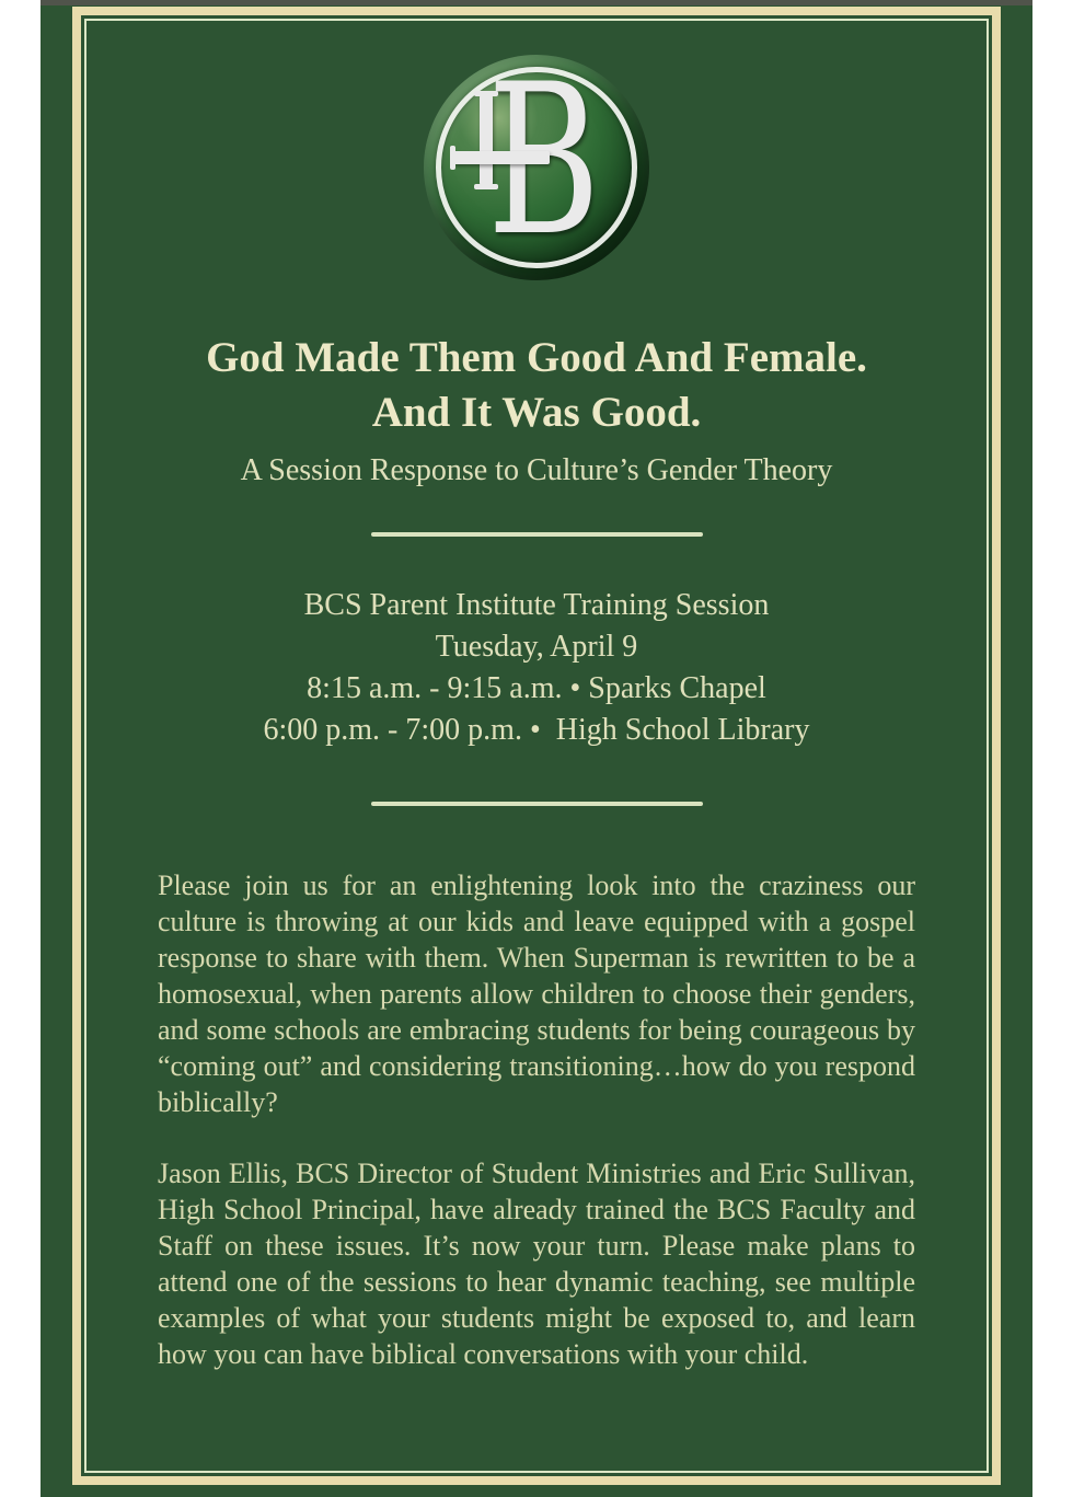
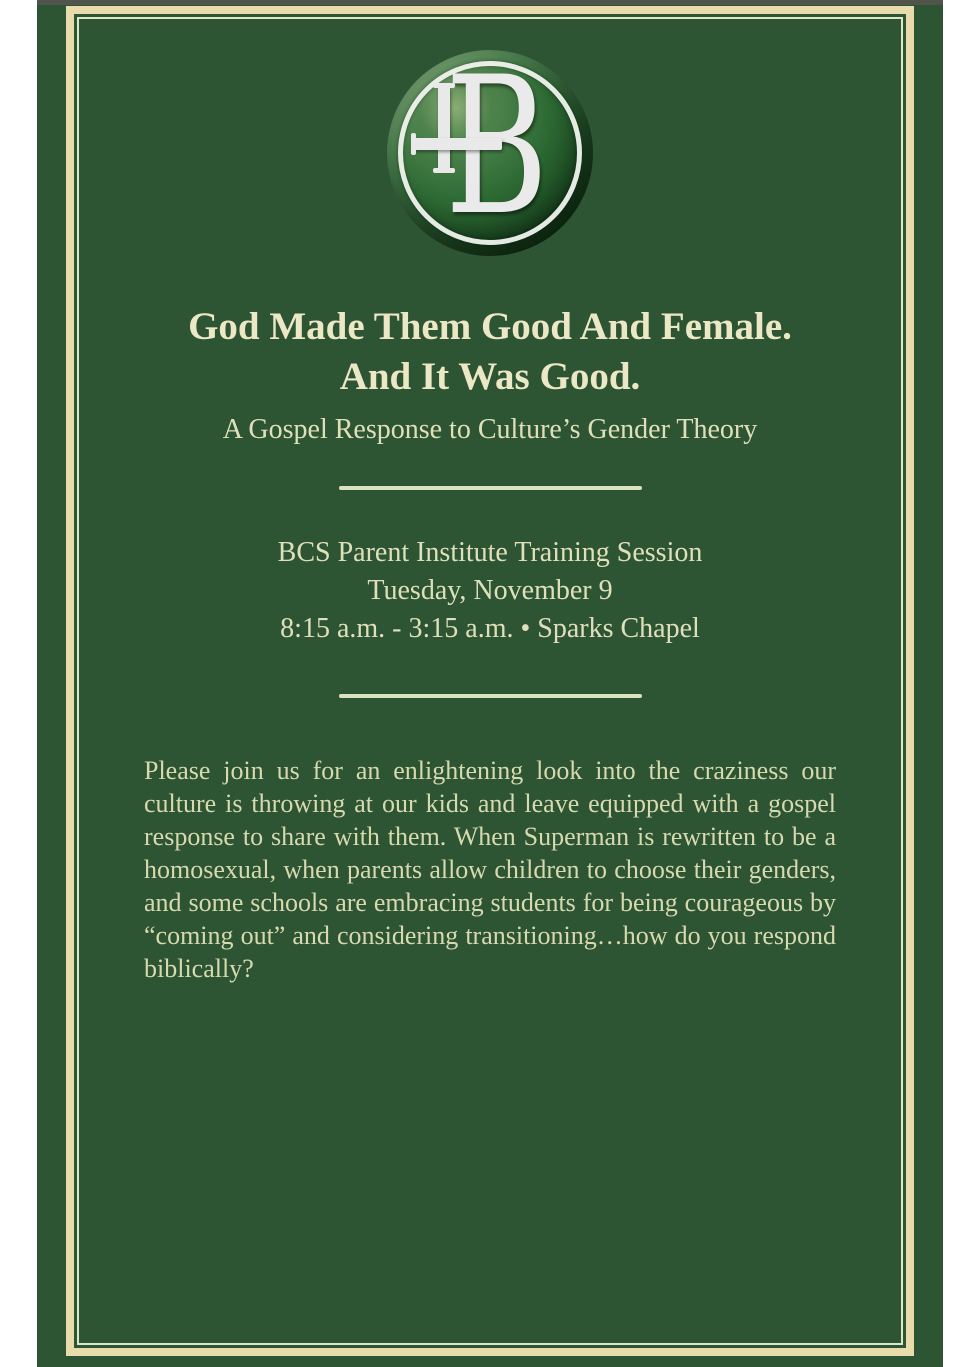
  God Made Them Good And Female.
  And It Was Good.
- A Session Response to Culture’s Gender Theory
+ A Gospel Response to Culture’s Gender Theory
  BCS Parent Institute Training Session
- Tuesday, April 9
+ Tuesday, November 9
- 8:15 a.m. - 9:15 a.m. • Sparks Chapel
+ 8:15 a.m. - 3:15 a.m. • Sparks Chapel
- 6:00 p.m. - 7:00 p.m. • High School Library
  Please join us for an enlightening look into the craziness our culture is throwing at our kids and leave equipped with a gospel response to share with them. When Superman is rewritten to be a homosexual, when parents allow children to choose their genders, and some schools are embracing students for being courageous by “coming out” and considering transitioning…how do you respond biblically?
- Jason Ellis, BCS Director of Student Ministries and Eric Sullivan, High School Principal, have already trained the BCS Faculty and Staff on these issues. It’s now your turn. Please make plans to attend one of the sessions to hear dynamic teaching, see multiple examples of what your students might be exposed to, and learn how you can have biblical conversations with your child.
